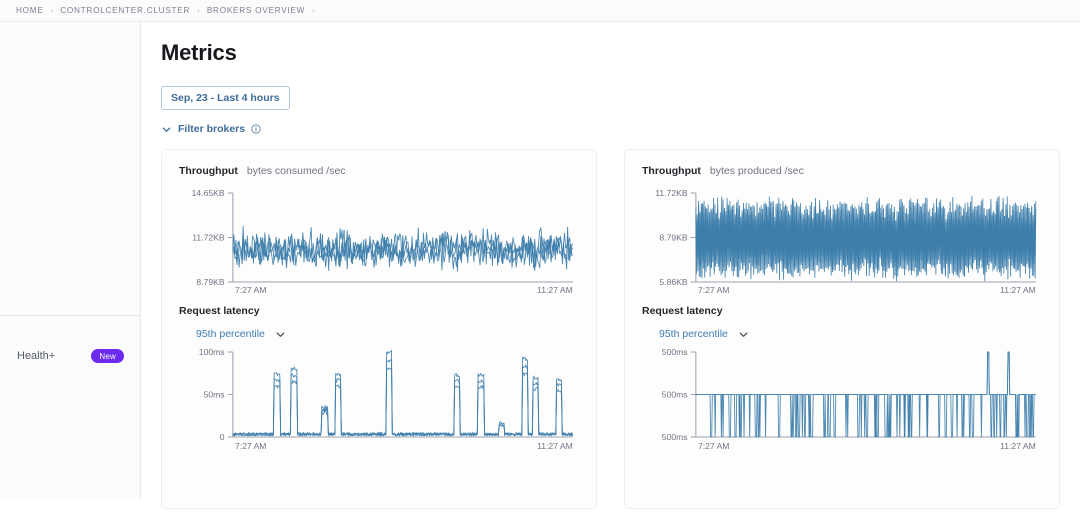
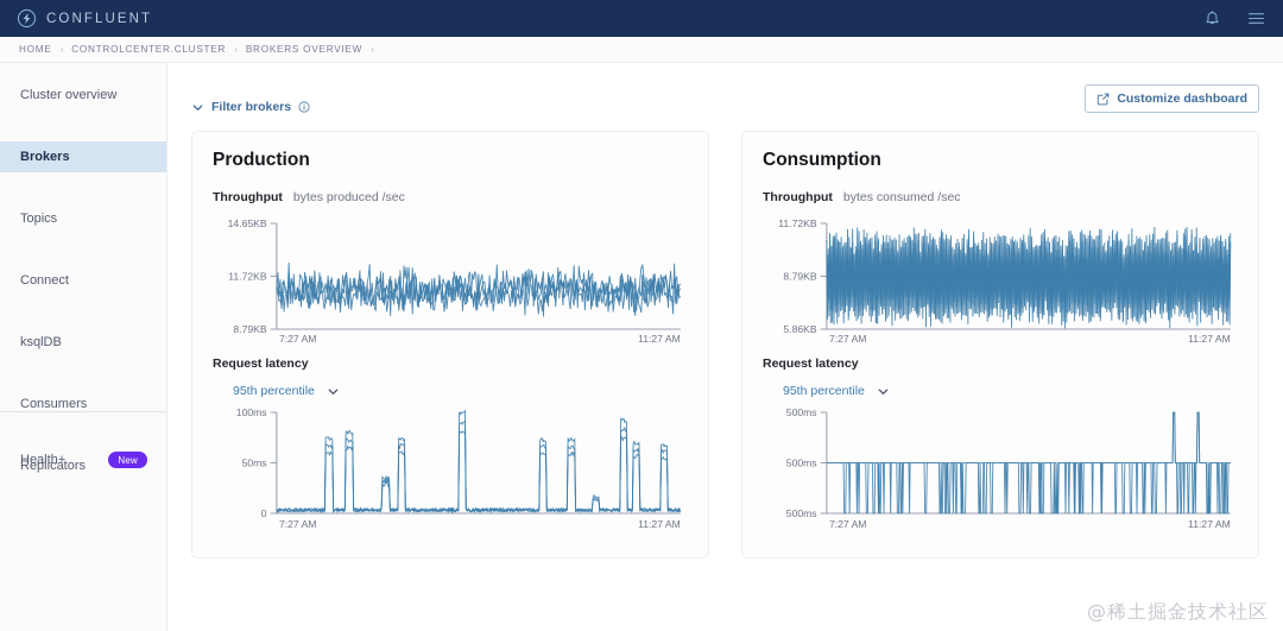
+ CONFLUENT
  HOME
  ›
  CONTROLCENTER.CLUSTER
  ›
  BROKERS OVERVIEW
  ›
+ Cluster overview
+ Brokers
+ Topics
+ Connect
+ ksqlDB
+ Consumers
+ Replicators
  Health+
  New
- Metrics
- Sep, 23 - Last 4 hours
  Filter brokers
+ Customize dashboard
+ Production
  Throughput
- bytes consumed /sec
+ bytes produced /sec
  14.65KB
  11.72KB
  8.79KB
  7:27 AM
  11:27 AM
  Request latency
  95th percentile
  100ms
  50ms
  0
  7:27 AM
  11:27 AM
+ Consumption
  Throughput
- bytes produced /sec
+ bytes consumed /sec
  11.72KB
  8.79KB
  5.86KB
  7:27 AM
  11:27 AM
  Request latency
  95th percentile
  500ms
  500ms
  500ms
  7:27 AM
  11:27 AM
+ @稀土掘金技术社区
